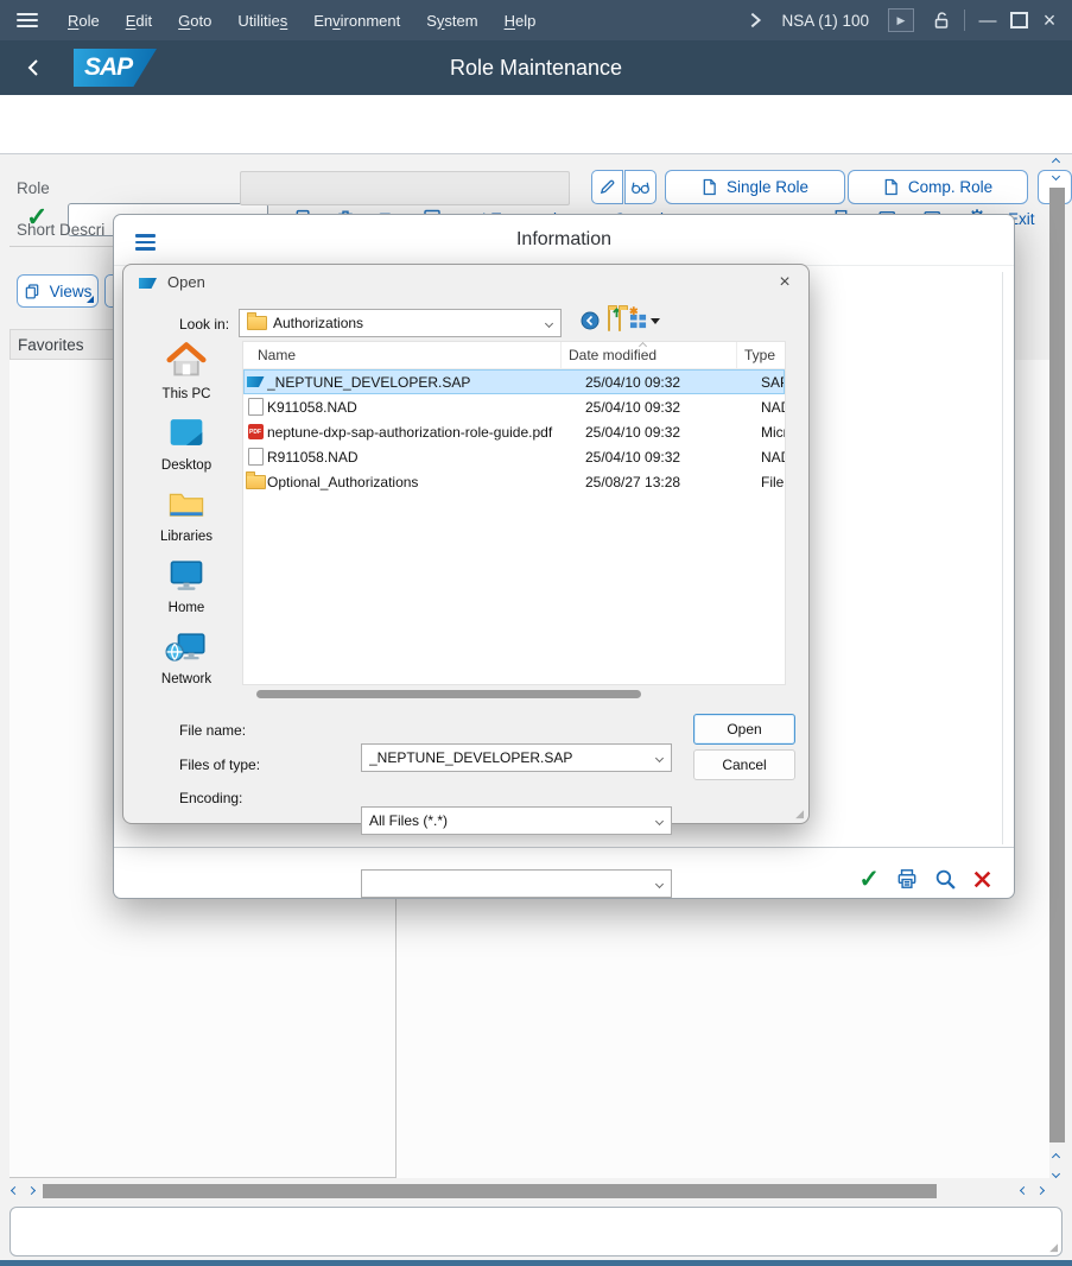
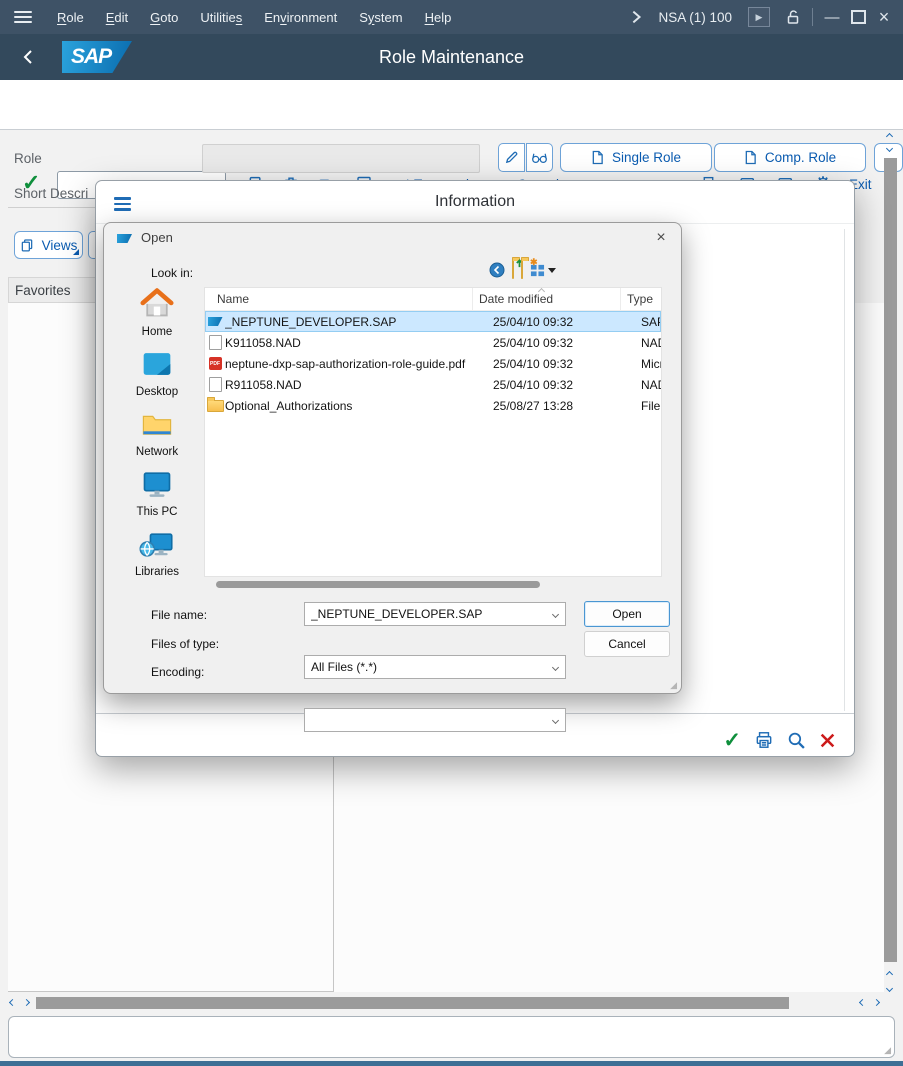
  R
  ole
  E
  dit
  G
  oto
  Utilitie
  s
  En
  v
  ironment
  S
  y
  stem
  H
  elp
  NSA (1) 100
  ▶
  —
  ×
  Role Maintenance
  SAP
  ✓
  xit
  Role
  Single Role
  Comp. Role
  Short Descri
  Views
  Favorites
  ◢
  Information
  ✓
  Open
  ×
  Look in:
- Authorizations
  ✱
- This PC
+ Home
  Desktop
- Libraries
+ Network
- Home
+ This PC
- Network
+ Libraries
  Name
  Date modified
  Type
  _NEPTUNE_DEVELOPER.SAP
  25/04/10 09:32
  SAP
  K911058.NAD
  25/04/10 09:32
  neptune-dxp-sap-authorization-role-guide.pdf
  25/04/10 09:32
  R911058.NAD
  25/04/10 09:32
  Optional_Authorizations
  25/08/27 13:28
  File name:
  _NEPTUNE_DEVELOPER.SAP
  Open
  Files of type:
  All Files (*.*)
  Cancel
  Encoding:
  ◢
